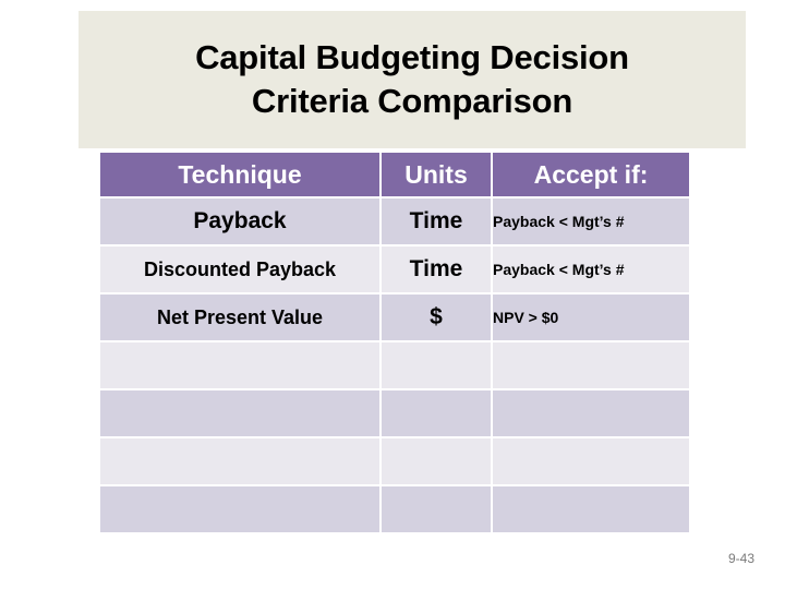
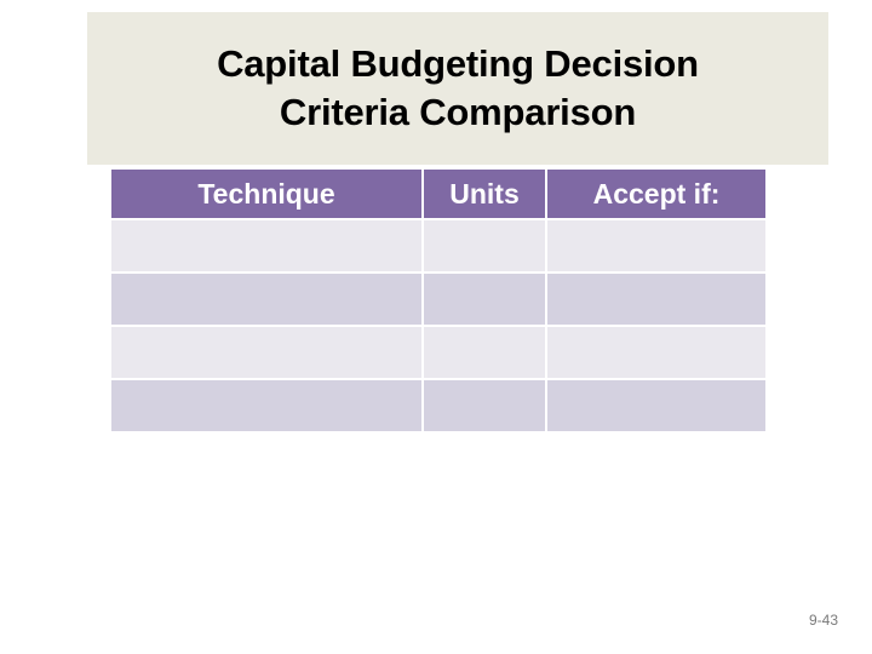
  Capital Budgeting Decision
  Criteria Comparison
  Technique	Units	Accept if:
- Payback	Time	Payback < Mgt’s #
- Discounted Payback	Time	Payback < Mgt’s #
- Net Present Value	$	NPV > $0
  9-43
